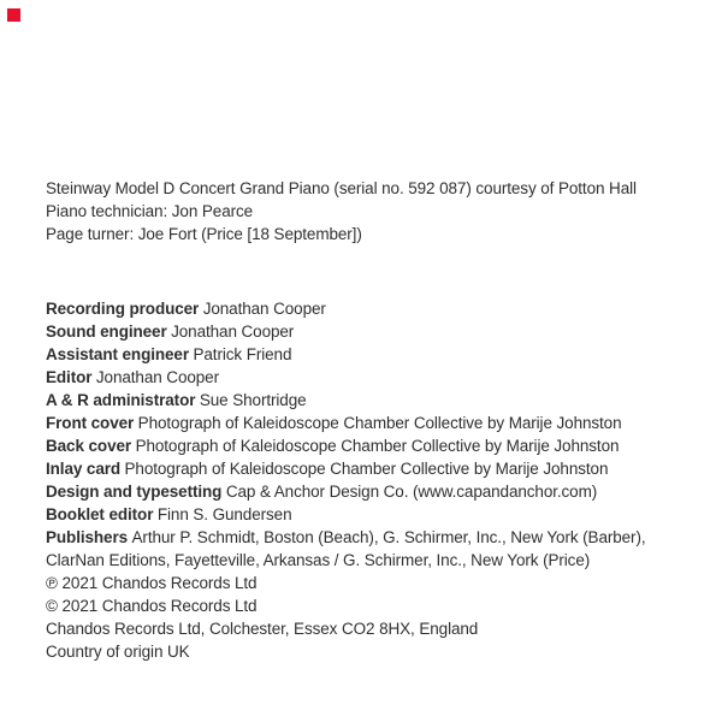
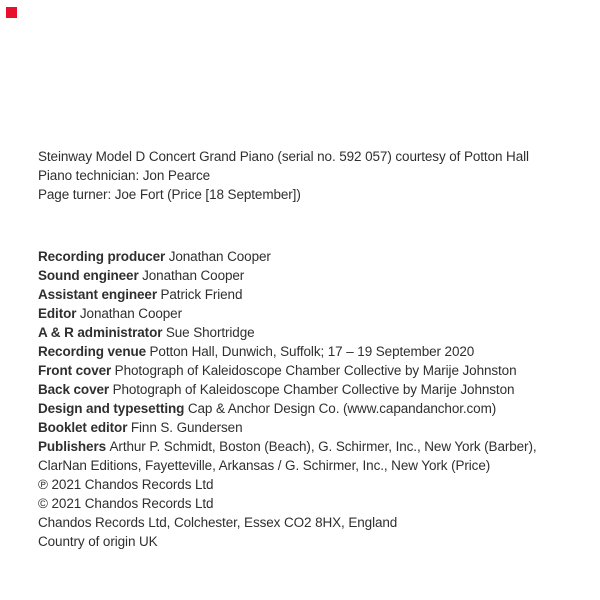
- Steinway Model D Concert Grand Piano (serial no. 592 087) courtesy of Potton Hall
+ Steinway Model D Concert Grand Piano (serial no. 592 057) courtesy of Potton Hall
  Piano technician: Jon Pearce
  Page turner: Joe Fort (Price [18 September])
  Recording producer Jonathan Cooper
  Sound engineer Jonathan Cooper
  Assistant engineer Patrick Friend
  Editor Jonathan Cooper
  A & R administrator Sue Shortridge
+ Recording venue Potton Hall, Dunwich, Suffolk; 17 – 19 September 2020
  Front cover Photograph of Kaleidoscope Chamber Collective by Marije Johnston
  Back cover Photograph of Kaleidoscope Chamber Collective by Marije Johnston
- Inlay card Photograph of Kaleidoscope Chamber Collective by Marije Johnston
  Design and typesetting Cap & Anchor Design Co. (www.capandanchor.com)
  Booklet editor Finn S. Gundersen
  Publishers Arthur P. Schmidt, Boston (Beach), G. Schirmer, Inc., New York (Barber),
  ClarNan Editions, Fayetteville, Arkansas / G. Schirmer, Inc., New York (Price)
  ℗ 2021 Chandos Records Ltd
  © 2021 Chandos Records Ltd
  Chandos Records Ltd, Colchester, Essex CO2 8HX, England
  Country of origin UK
